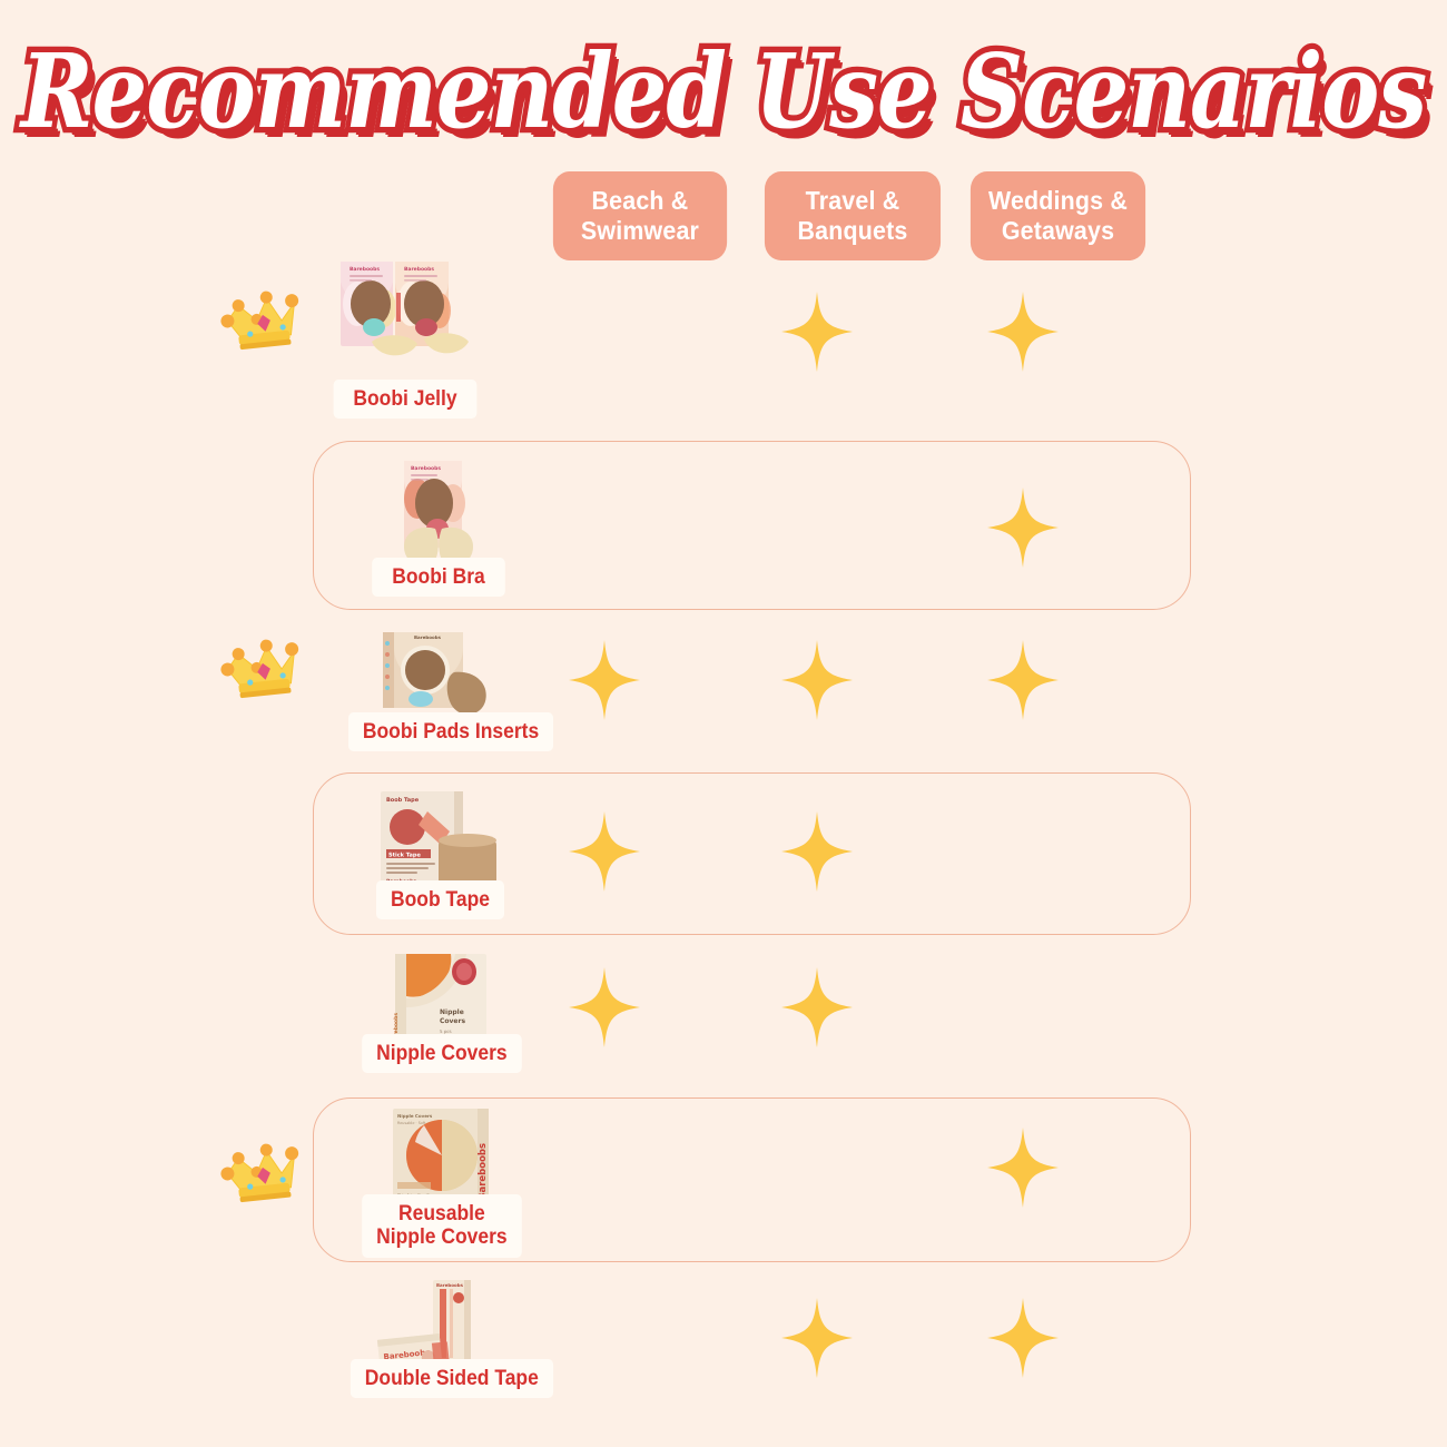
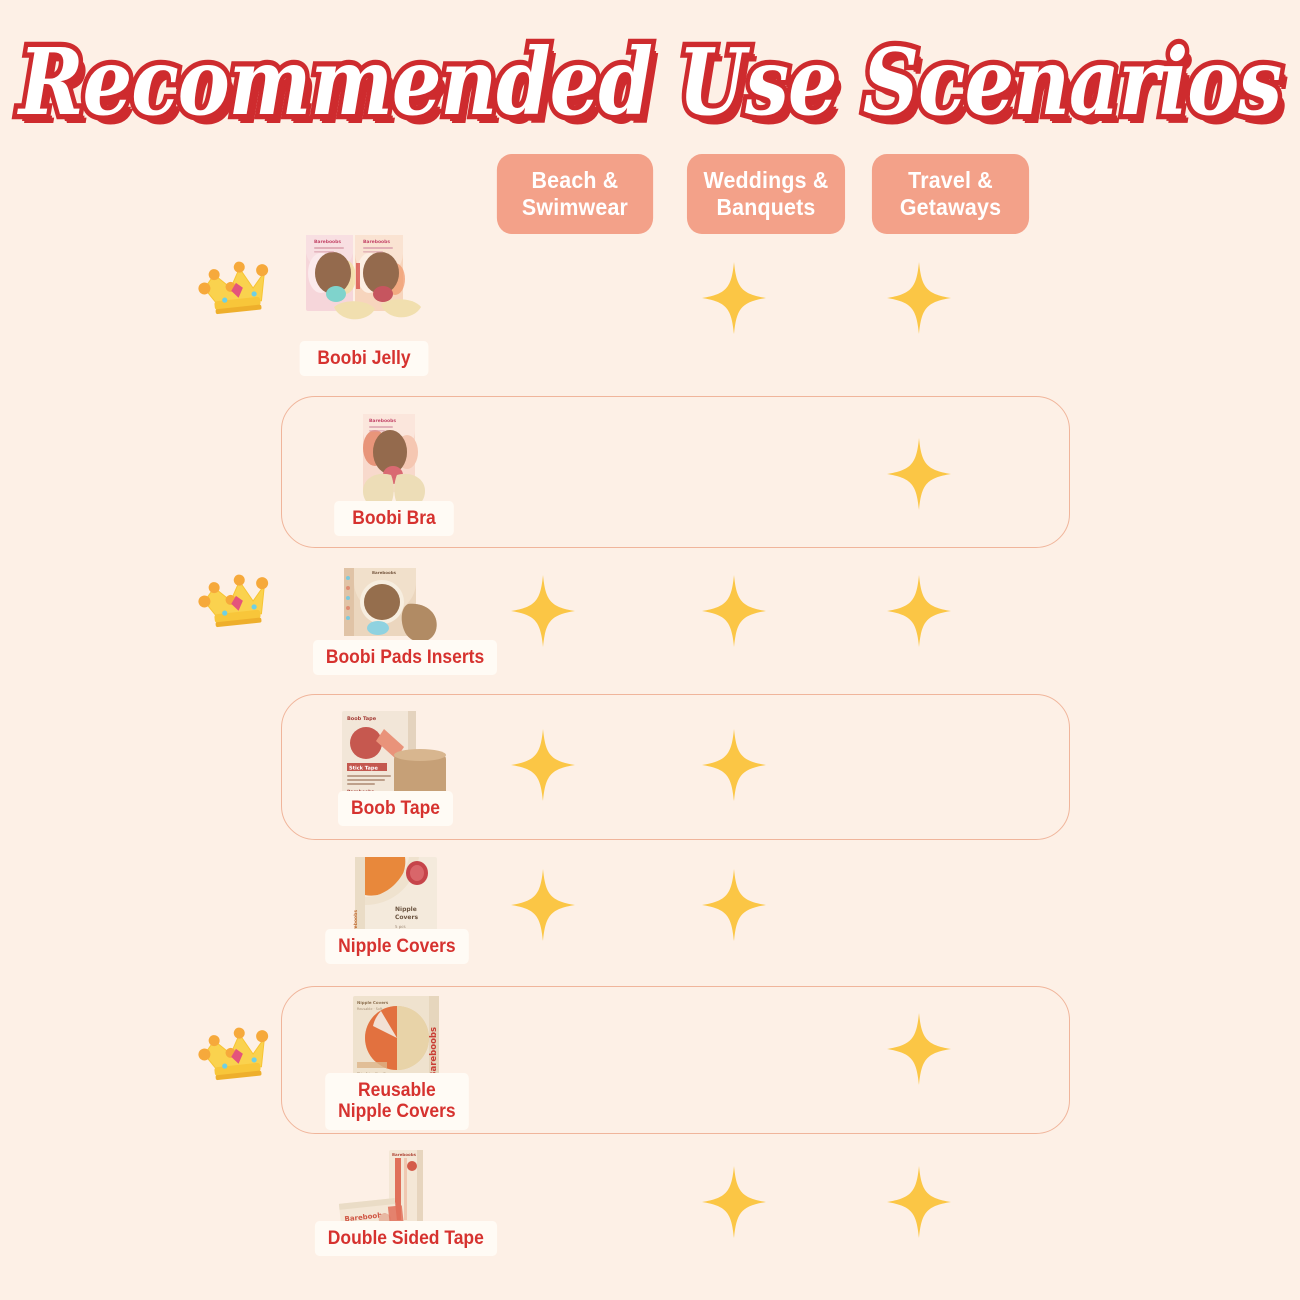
  Recommended Use Scenarios
  Beach &
  Swimwear
- Travel &
+ Weddings &
  Banquets
- Weddings &
+ Travel &
  Getaways
  Boobi Jelly
  Boobi Bra
  Boobi Pads Inserts
  Boob Tape
  Nipple Covers
  Reusable
  Nipple Covers
  Double Sided Tape
